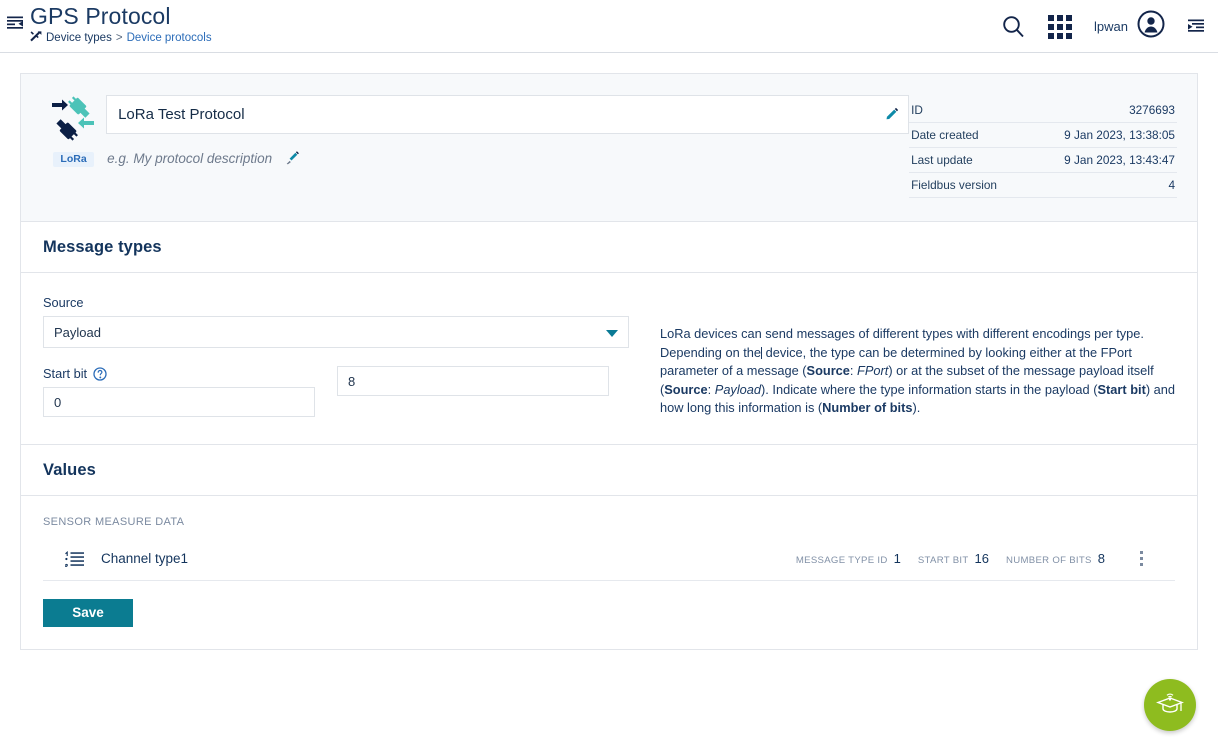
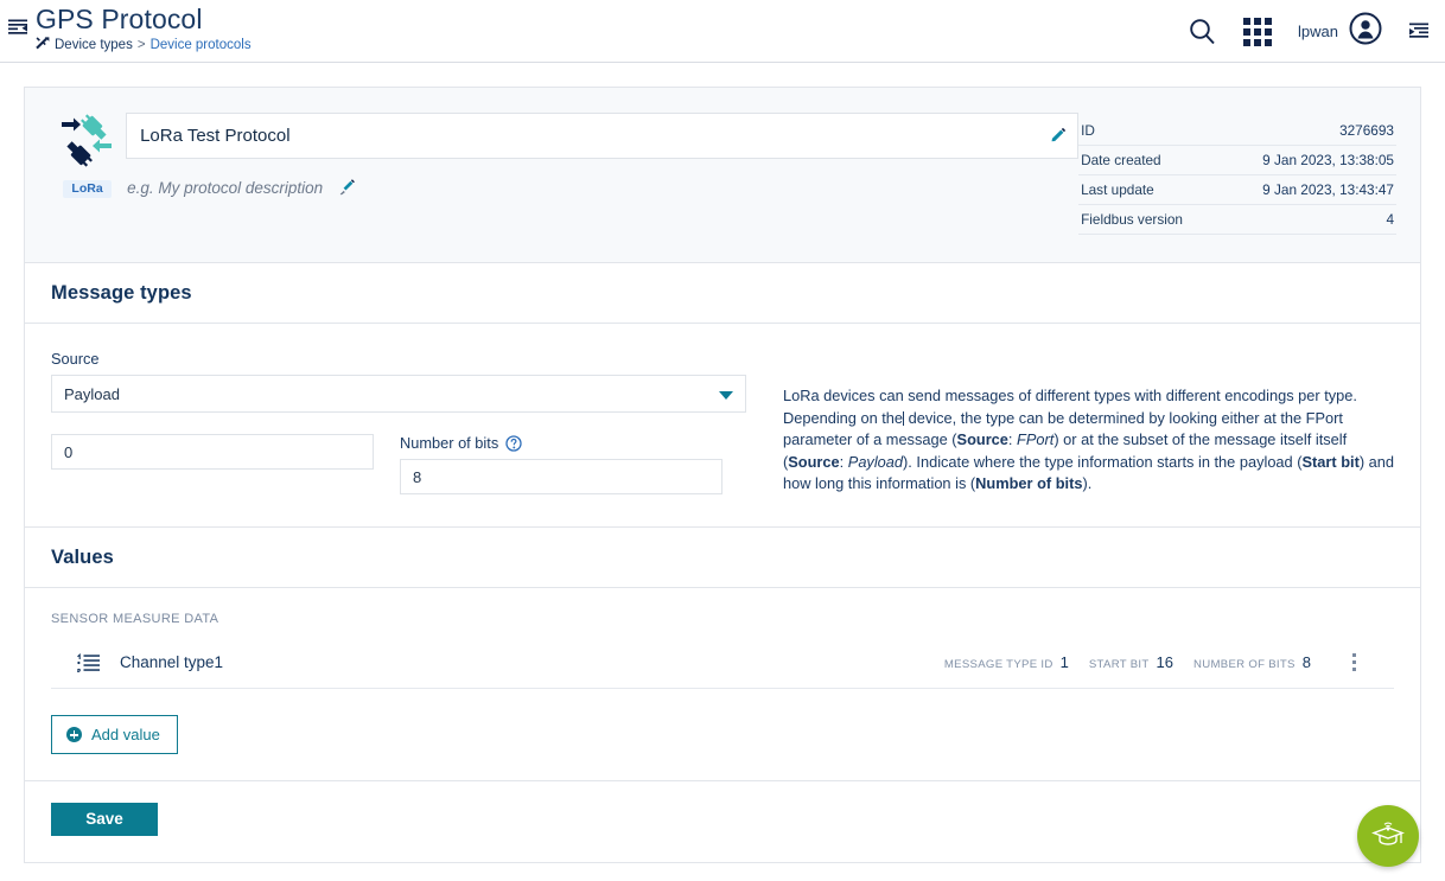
  GPS Protocol
  Device types
  >
  Device protocols
  lpwan
  LoRa
  LoRa Test Protocol
  e.g. My protocol description
  ID
  3276693
  Date created
  9 Jan 2023, 13:38:05
  Last update
  9 Jan 2023, 13:43:47
  Fieldbus version
  4
  Message types
  Source
  Payload
- Start bit
  0
+ Number of bits
  8
- LoRa devices can send messages of different types with different encodings per type. Depending on the device, the type can be determined by looking either at the FPort parameter of a message (Source: FPort) or at the subset of the message payload itself (Source: Payload). Indicate where the type information starts in the payload (Start bit) and how long this information is (Number of bits).
+ LoRa devices can send messages of different types with different encodings per type. Depending on the device, the type can be determined by looking either at the FPort parameter of a message (Source: FPort) or at the subset of the message itself itself (Source: Payload). Indicate where the type information starts in the payload (Start bit) and how long this information is (Number of bits).
  Values
  SENSOR MEASURE DATA
  Channel type1
  MESSAGE TYPE ID
  1
  START BIT
  16
  NUMBER OF BITS
  8
+ Add value
  Save
